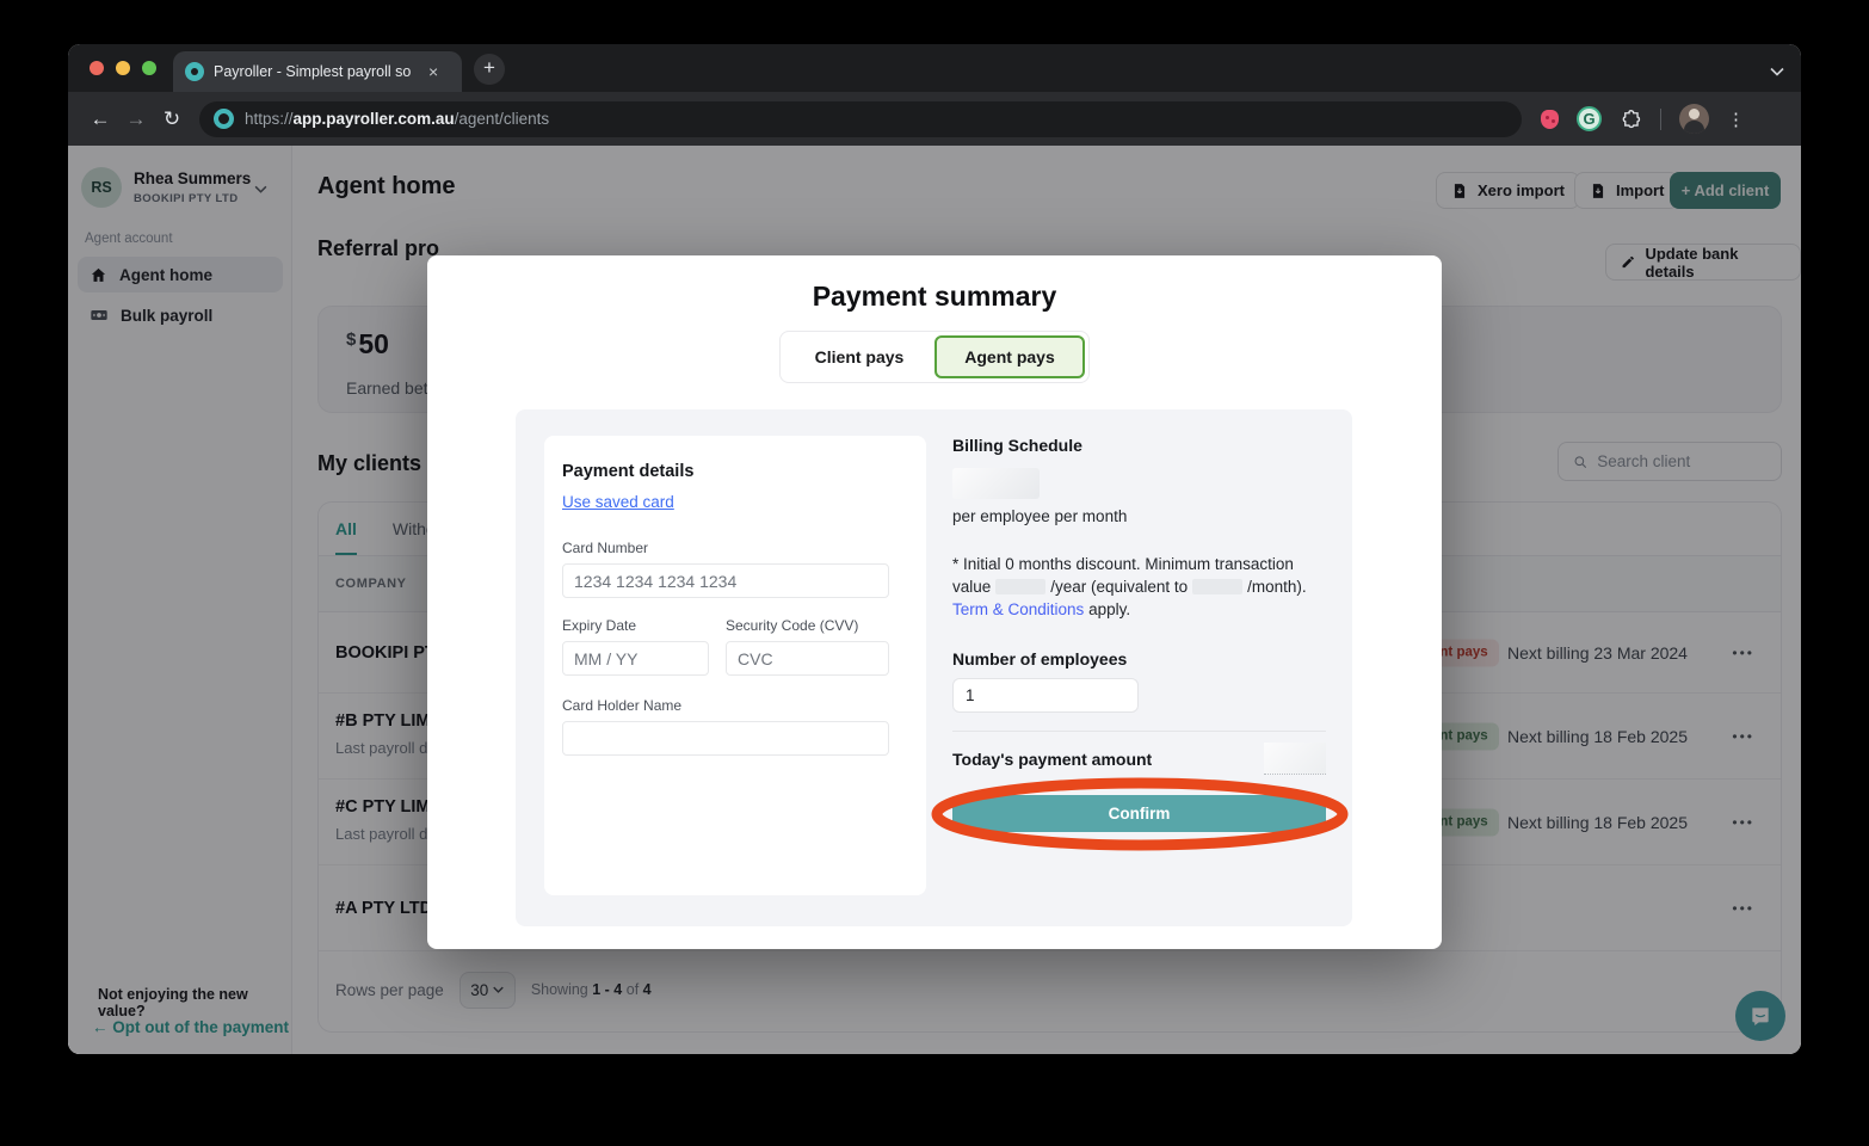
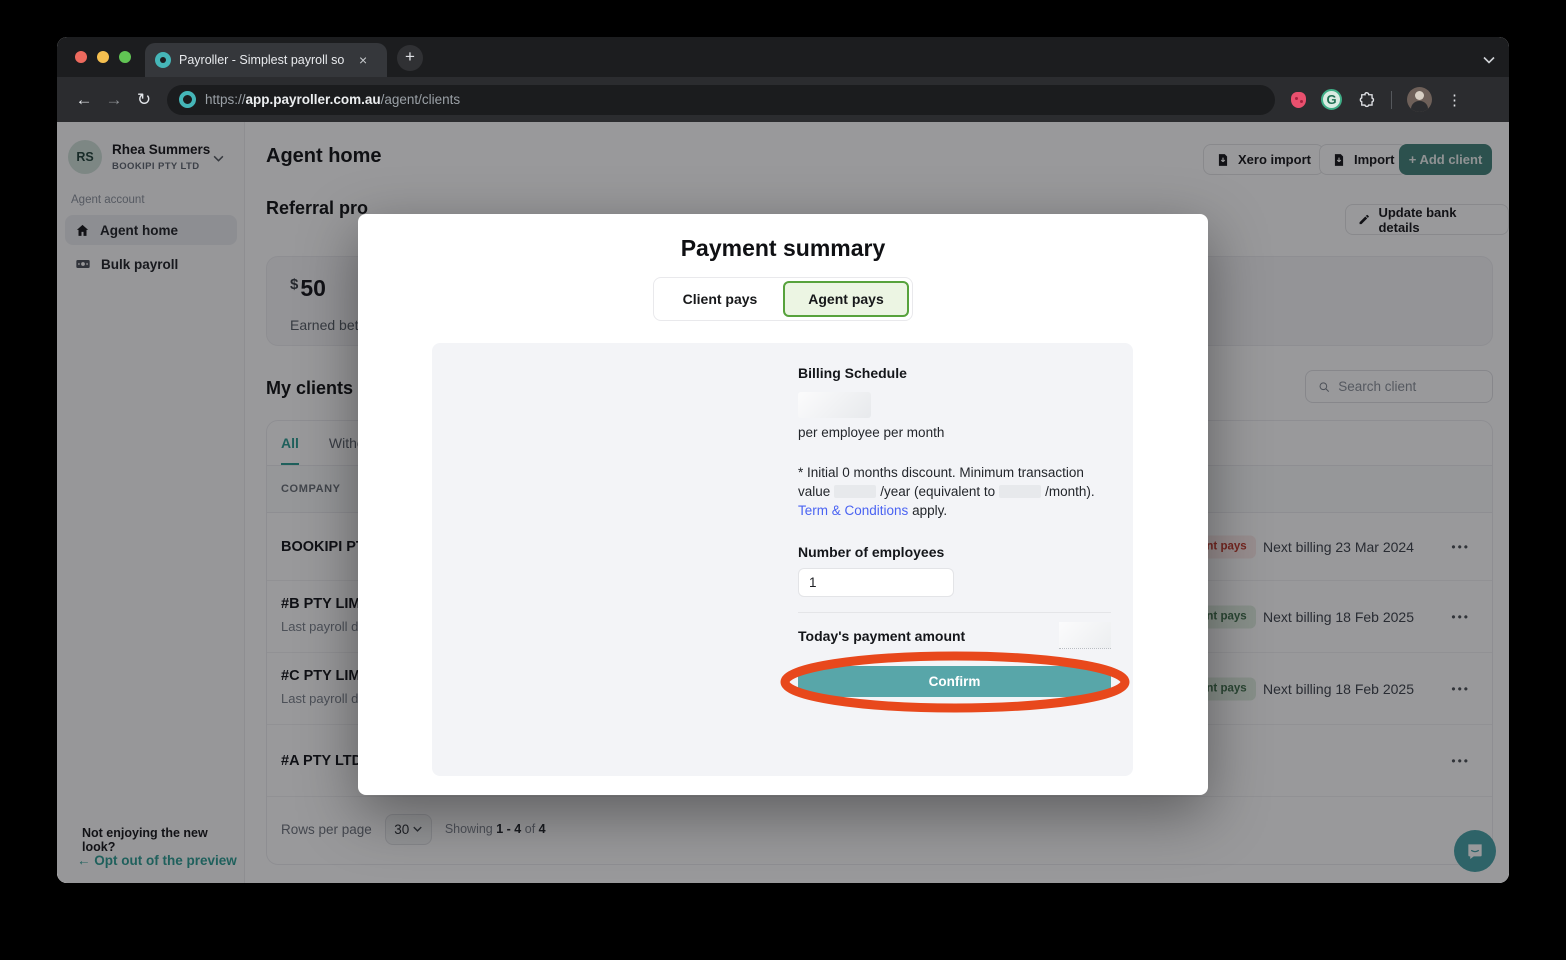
  Payroller - Simplest payroll so
  ×
  +
  ←
  →
  ↻
  https://app.payroller.com.au/agent/clients
  G
  ⋮
  RS
  Rhea Summers
  BOOKIPI PTY LTD
  Agent account
  Agent home
  Bulk payroll
- Not enjoying the new value?
+ Not enjoying the new look?
- ← Opt out of the payment
+ ← Opt out of the preview
  Agent home
  Xero import
  Import
  + Add client
  Referral pro
  $50
  Earned bet
  Update bank details
  My clients
  Search client
  All
  COMPANY
  BOOKIPI P
  nt pays
  Next billing 23 Mar 2024
  •••
  #B PTY LIM
  Last payroll d
  nt pays
  Next billing 18 Feb 2025
  •••
  #C PTY LIM
  Last payroll d
  nt pays
  Next billing 18 Feb 2025
  •••
  #A PTY LTD
  •••
  Rows per page
  30
  Showing 1 - 4 of 4
  Payment summary
  Client pays
  Agent pays
- Payment details
- Use saved card
- Card Number
- 1234 1234 1234 1234
- Expiry Date
- MM / YY
- Security Code (CVV)
- CVC
- Card Holder Name
  Billing Schedule
  per employee per month
  * Initial 0 months discount. Minimum transaction value /year (equivalent to /month).
  Term & Conditions apply.
  Number of employees
  1
  Today's payment amount
  Confirm
